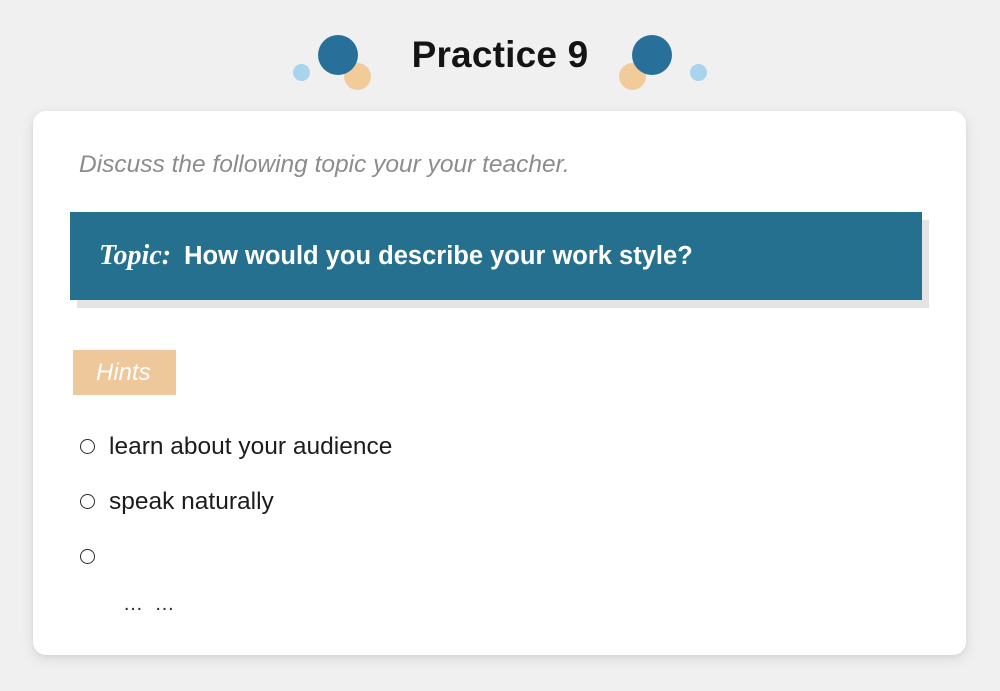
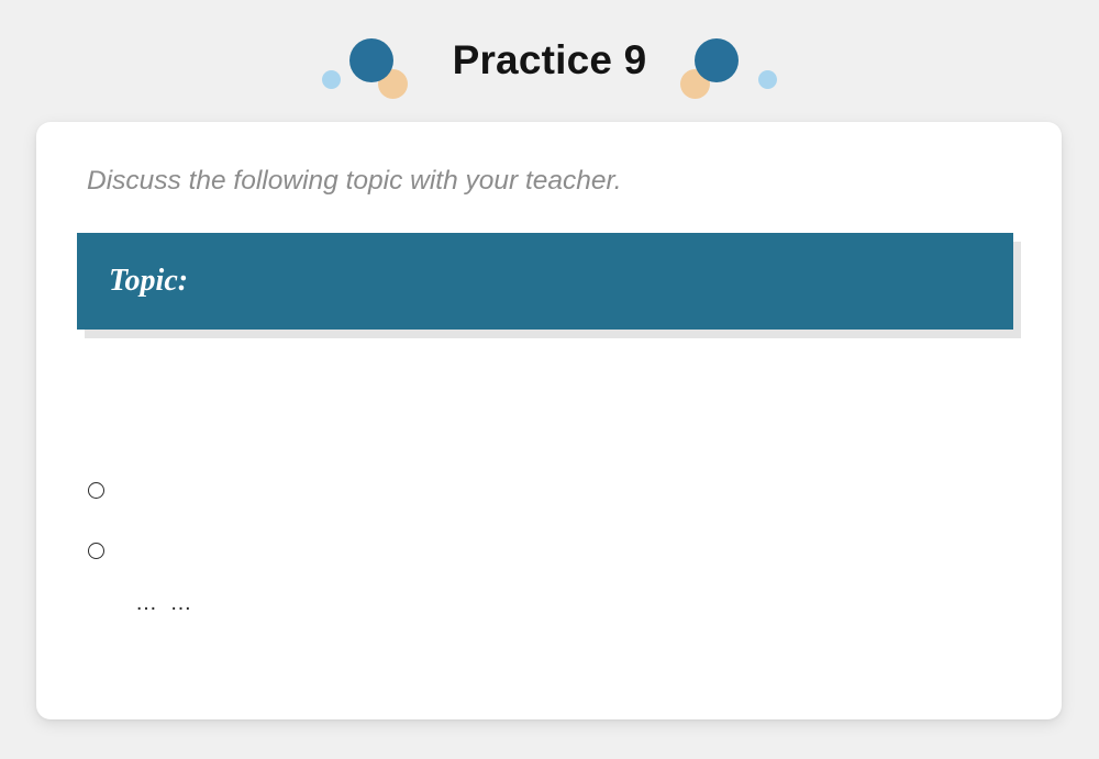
  Practice 9
- Discuss the following topic your your teacher.
+ Discuss the following topic with your teacher.
  Topic:
- How would you describe your work style?
- Hints
- learn about your audience
- speak naturally
  … …
